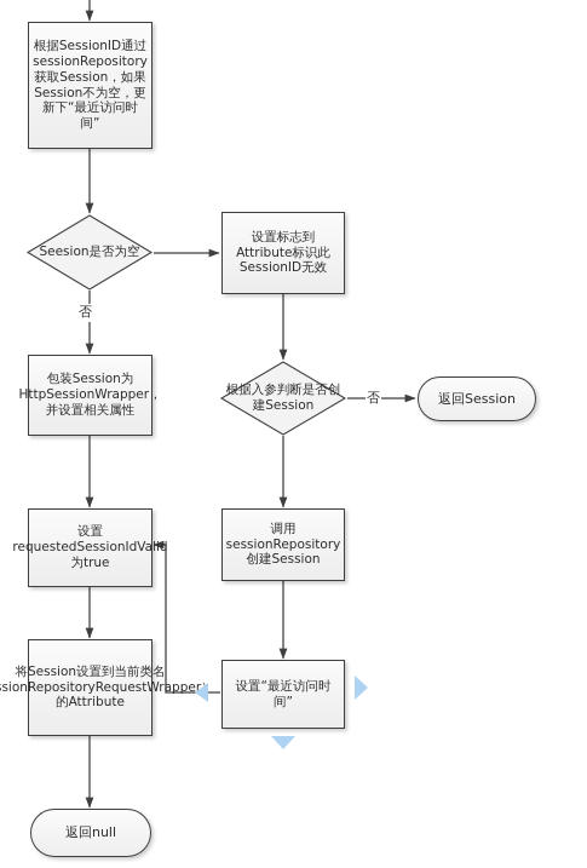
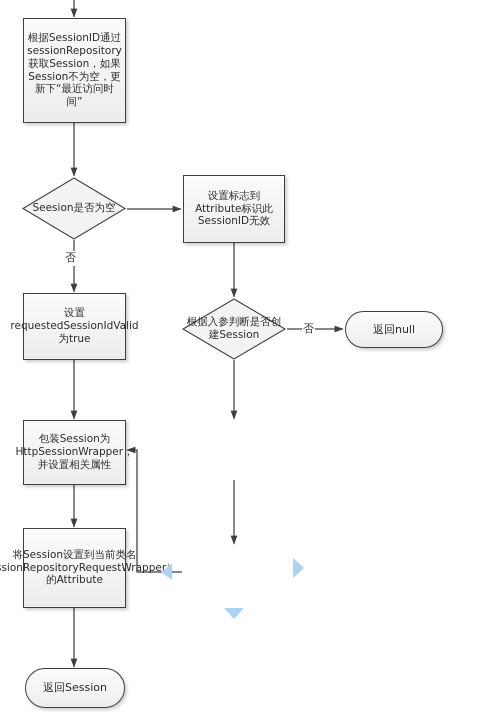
  根据SessionID通过sessionRepository获取Session，如果Session不为空，更新下“最近访问时间”
  Seesion是否为空
  设置标志到Attribute标识此SessionID无效
  否
- 包装Session为HttpSessionWrapper，并设置相关属性
+ 设置requestedSessionIdValid为true
  根据入参判断是否创建Session
  否
- 返回Session
+ 返回null
- 设置requestedSessionIdValid为true
+ 包装Session为HttpSessionWrapper，并设置相关属性
- 调用sessionRepository创建Session
  将Session设置到当前类名sionRepositoryRequestWrapper）的Attribute
- 设置“最近访问时间”
- 返回null
+ 返回Session
